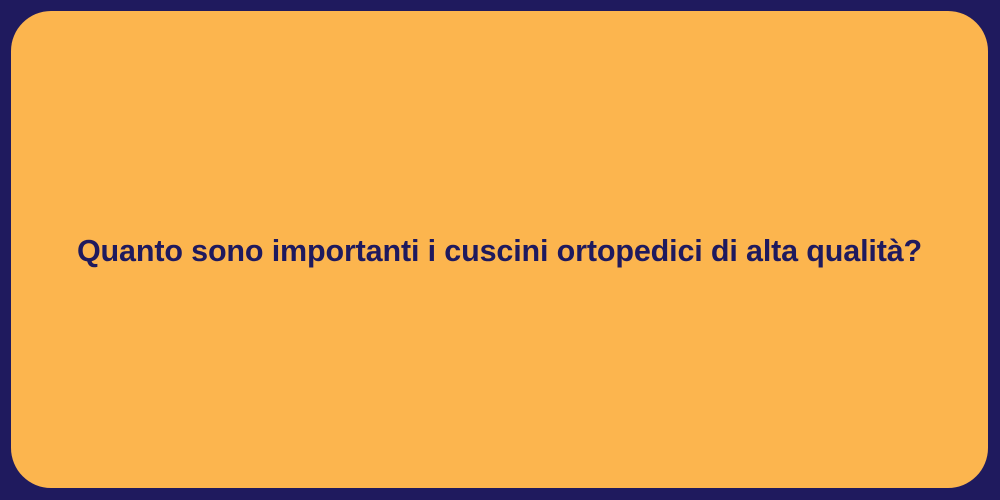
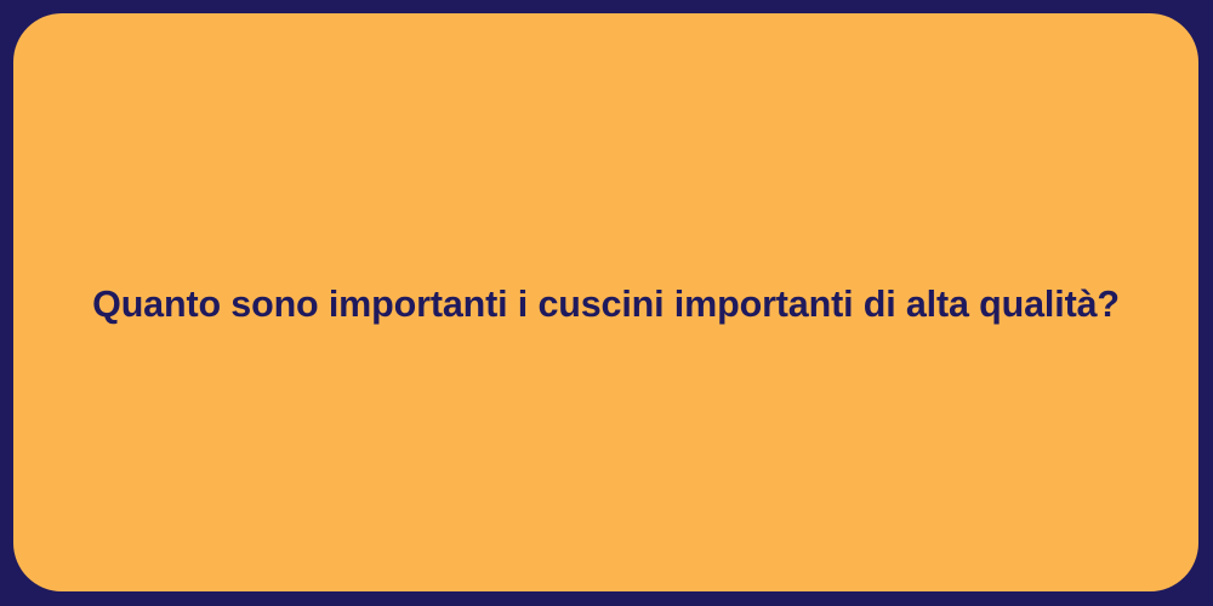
- Quanto sono importanti i cuscini ortopedici di alta qualità?
+ Quanto sono importanti i cuscini importanti di alta qualità?
